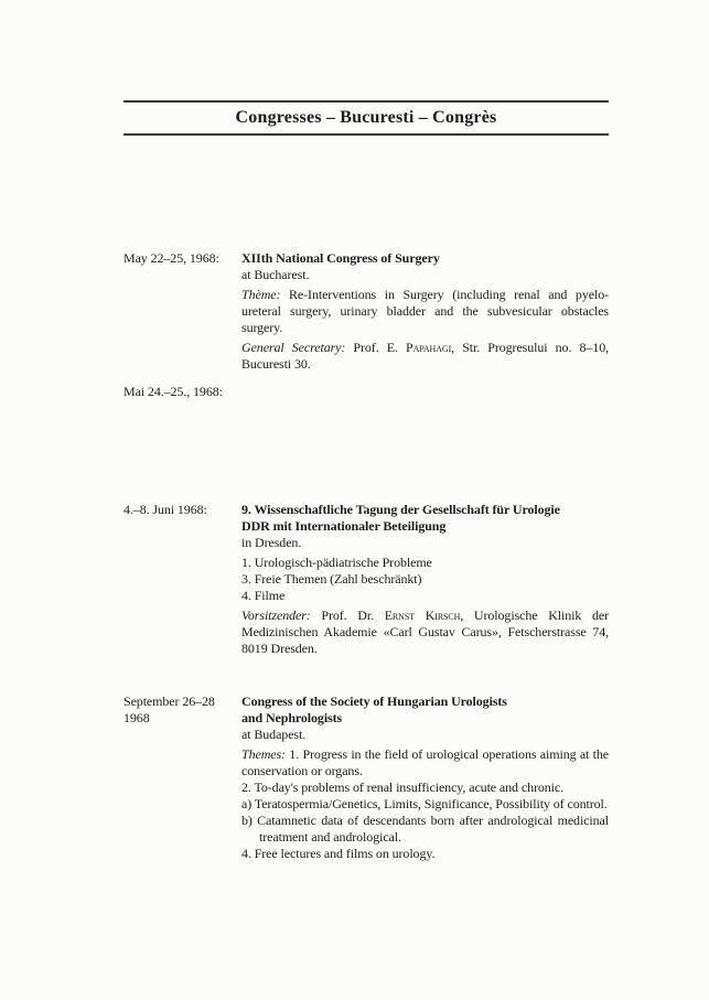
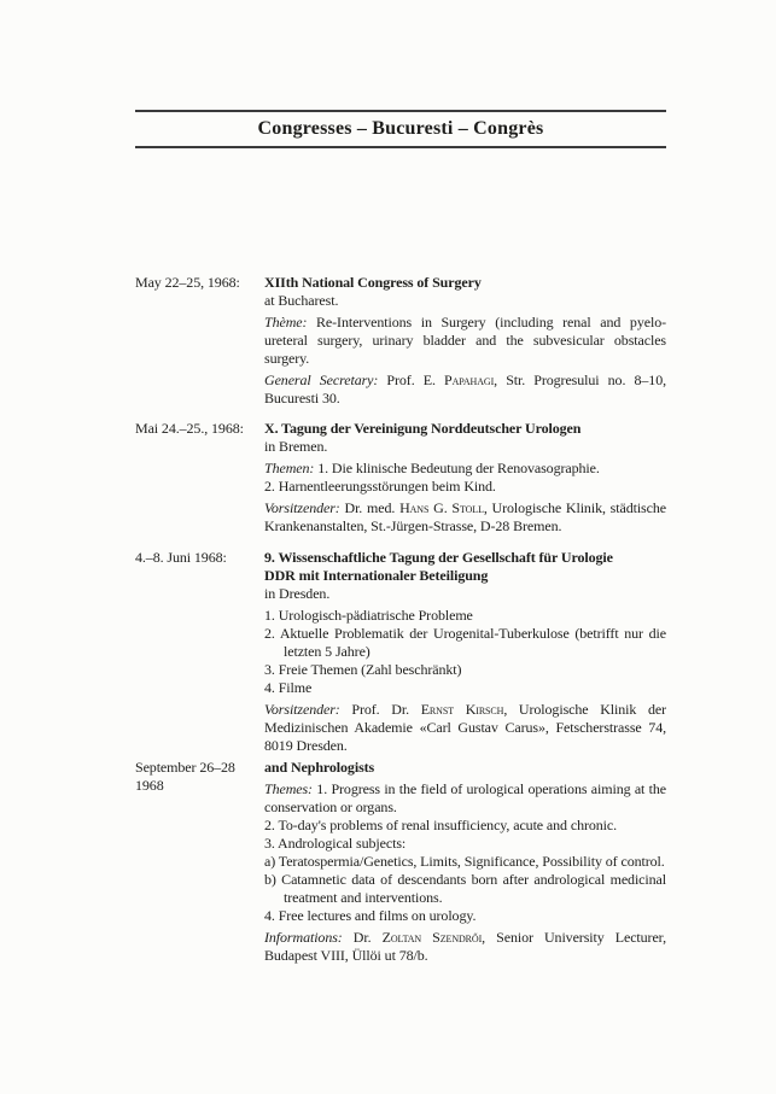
  Congresses – Bucuresti – Congrès
  May 22–25, 1968:
  XIIth National Congress of Surgery
  at Bucharest.
  Thème: Re-Interventions in Surgery (including renal and pyelo-ureteral surgery, urinary bladder and the subvesicular obstacles surgery.
  General Secretary: Prof. E. Papahagi, Str. Progresului no. 8–10, Bucuresti 30.
  Mai 24.–25., 1968:
+ X. Tagung der Vereinigung Norddeutscher Urologen
+ in Bremen.
+ Themen: 1. Die klinische Bedeutung der Renovasographie.
+ 2. Harnentleerungsstörungen beim Kind.
+ Vorsitzender: Dr. med. Hans G. Stoll, Urologische Klinik, städtische Krankenanstalten, St.-Jürgen-Strasse, D-28 Bremen.
  4.–8. Juni 1968:
  9. Wissenschaftliche Tagung der Gesellschaft für Urologie
  DDR mit Internationaler Beteiligung
  in Dresden.
  1. Urologisch-pädiatrische Probleme
+ 2. Aktuelle Problematik der Urogenital-Tuberkulose (betrifft nur die letzten 5 Jahre)
  3. Freie Themen (Zahl beschränkt)
  4. Filme
  Vorsitzender: Prof. Dr. Ernst Kirsch, Urologische Klinik der Medizinischen Akademie «Carl Gustav Carus», Fetscherstrasse 74, 8019 Dresden.
  September 26–28
  1968
- Congress of the Society of Hungarian Urologists
  and Nephrologists
- at Budapest.
  Themes: 1. Progress in the field of urological operations aiming at the conservation or organs.
  2. To-day's problems of renal insufficiency, acute and chronic.
+ 3. Andrological subjects:
  a) Teratospermia/Genetics, Limits, Significance, Possibility of control.
- b) Catamnetic data of descendants born after andrological medicinal treatment and andrological.
+ b) Catamnetic data of descendants born after andrological medicinal treatment and interventions.
  4. Free lectures and films on urology.
+ Informations: Dr. Zoltan Szendrői, Senior University Lecturer, Budapest VIII, Üllöi ut 78/b.
